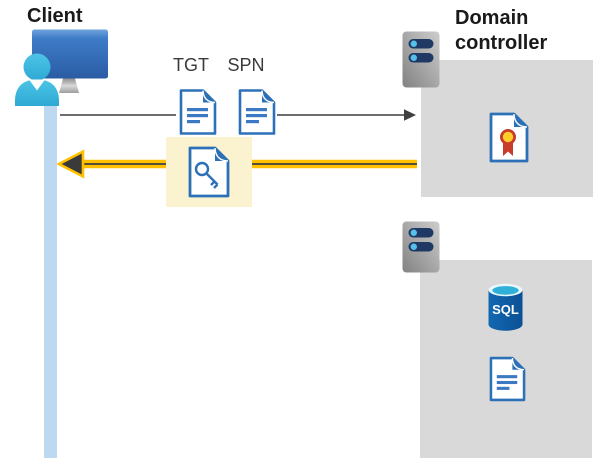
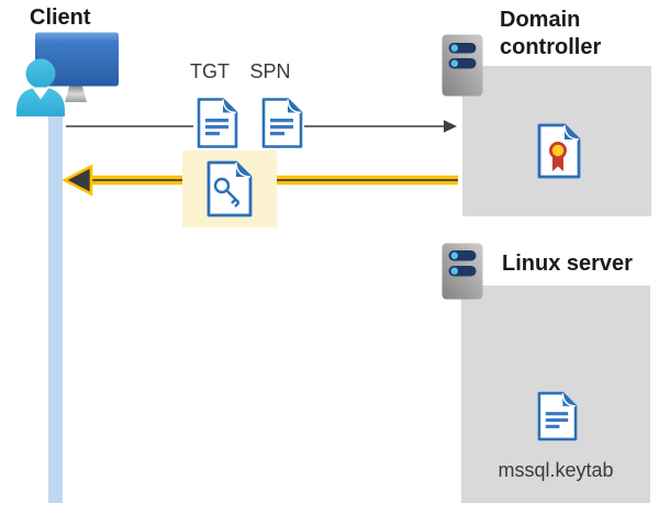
- SQL
  Client
  TGT
  SPN
  Domain controller
+ Linux server
+ mssql.keytab
